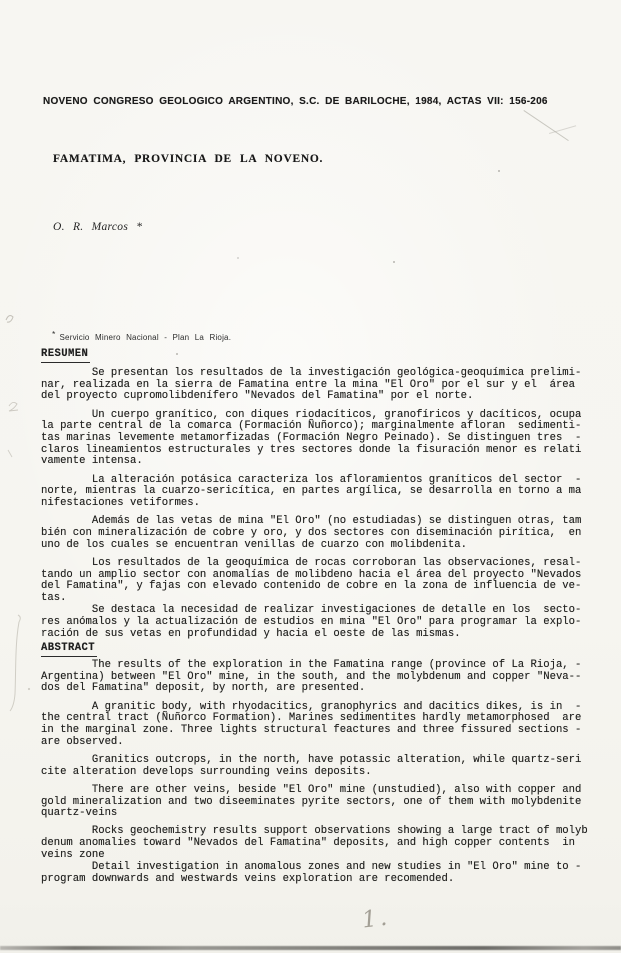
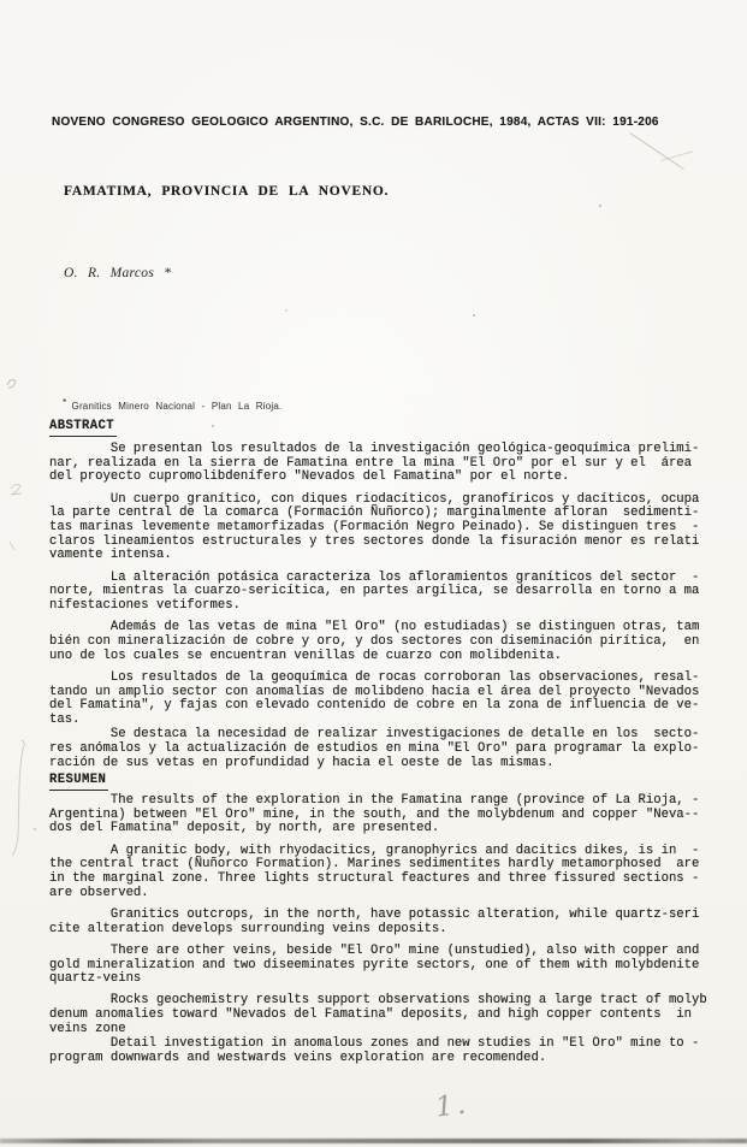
- NOVENO CONGRESO GEOLOGICO ARGENTINO, S.C. DE BARILOCHE, 1984, ACTAS VII: 156-206
+ NOVENO CONGRESO GEOLOGICO ARGENTINO, S.C. DE BARILOCHE, 1984, ACTAS VII: 191-206
  FAMATIMA, PROVINCIA DE LA NOVENO.
  O. R. Marcos *
- * Servicio Minero Nacional - Plan La Rioja.
+ * Granitics Minero Nacional - Plan La Rioja.
- RESUMEN
+ ABSTRACT
  Se presentan los resultados de la investigación geológica-geoquímica prelimi-
  nar, realizada en la sierra de Famatina entre la mina "El Oro" por el sur y el área
  del proyecto cupromolibdenífero "Nevados del Famatina" por el norte.
  Un cuerpo granítico, con diques riodacíticos, granofíricos y dacíticos, ocupa
  la parte central de la comarca (Formación Ñuñorco); marginalmente afloran sedimenti-
  tas marinas levemente metamorfizadas (Formación Negro Peinado). Se distinguen tres -
  claros lineamientos estructurales y tres sectores donde la fisuración menor es relati
  vamente intensa.
  La alteración potásica caracteriza los afloramientos graníticos del sector -
  norte, mientras la cuarzo-sericítica, en partes argílica, se desarrolla en torno a ma
  nifestaciones vetiformes.
  Además de las vetas de mina "El Oro" (no estudiadas) se distinguen otras, tam
  bién con mineralización de cobre y oro, y dos sectores con diseminación pirítica, en
  uno de los cuales se encuentran venillas de cuarzo con molibdenita.
  Los resultados de la geoquímica de rocas corroboran las observaciones, resal-
  tando un amplio sector con anomalías de molibdeno hacia el área del proyecto "Nevados
  del Famatina", y fajas con elevado contenido de cobre en la zona de influencia de ve-
  tas.
  Se destaca la necesidad de realizar investigaciones de detalle en los secto-
  res anómalos y la actualización de estudios en mina "El Oro" para programar la explo-
  ración de sus vetas en profundidad y hacia el oeste de las mismas.
- ABSTRACT
+ RESUMEN
  The results of the exploration in the Famatina range (province of La Rioja, -
  Argentina) between "El Oro" mine, in the south, and the molybdenum and copper "Neva--
  dos del Famatina" deposit, by north, are presented.
  A granitic body, with rhyodacitics, granophyrics and dacitics dikes, is in -
  the central tract (Ñuñorco Formation). Marines sedimentites hardly metamorphosed are
  in the marginal zone. Three lights structural feactures and three fissured sections -
  are observed.
  Granitics outcrops, in the north, have potassic alteration, while quartz-seri
  cite alteration develops surrounding veins deposits.
  There are other veins, beside "El Oro" mine (unstudied), also with copper and
  gold mineralization and two diseeminates pyrite sectors, one of them with molybdenite
  quartz-veins
  Rocks geochemistry results support observations showing a large tract of molyb
  denum anomalies toward "Nevados del Famatina" deposits, and high copper contents in
  veins zone
  Detail investigation in anomalous zones and new studies in "El Oro" mine to -
  program downwards and westwards veins exploration are recomended.
